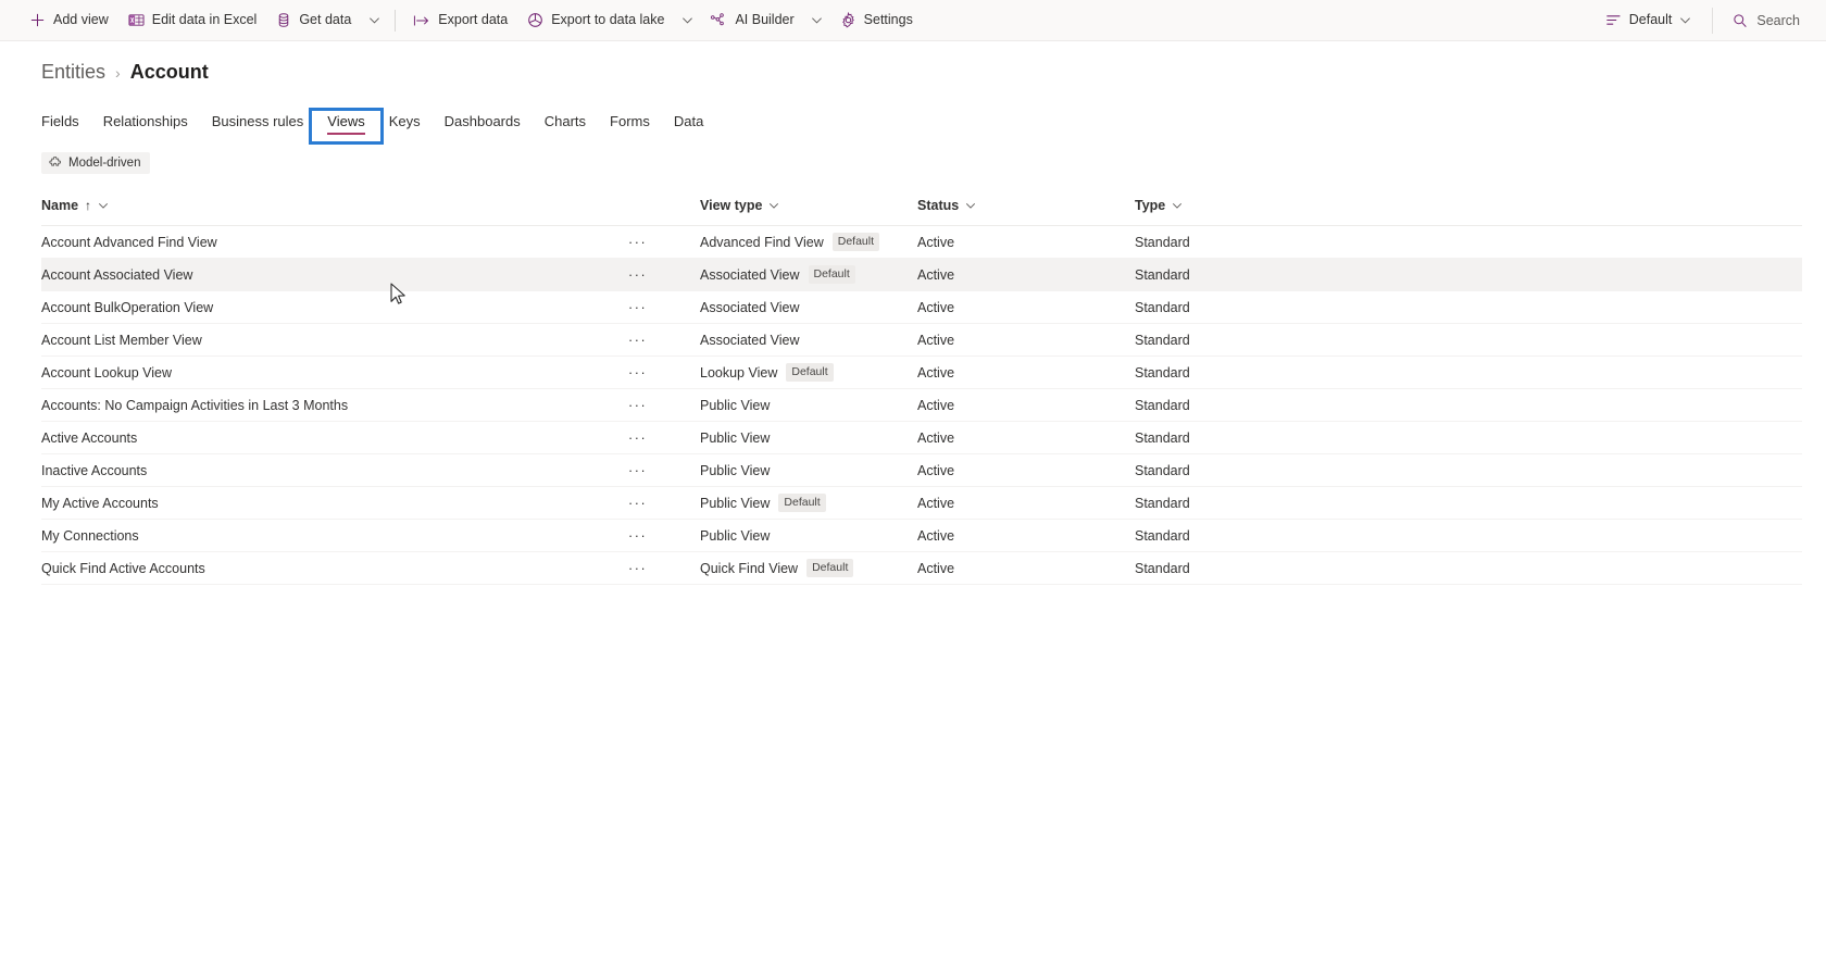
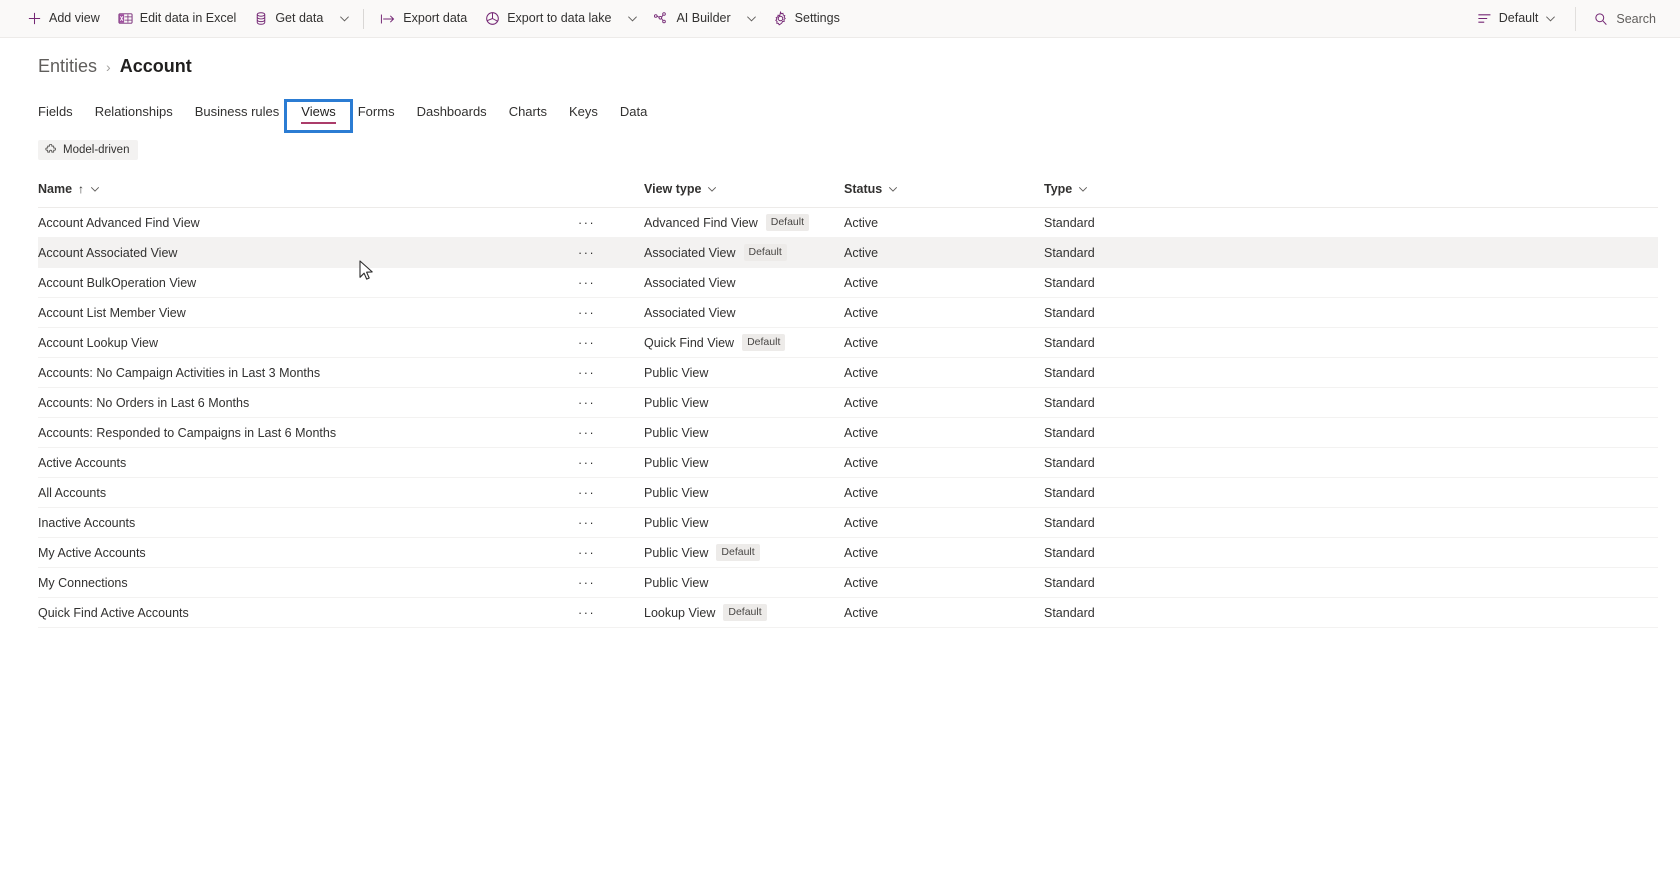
  Add view
  Edit data in Excel
  Get data
  Export data
  Export to data lake
  AI Builder
  Settings
  Default
  Search
  Entities
  ›
  Account
  Fields
  Relationships
  Business rules
  Views
- Keys
+ Forms
  Dashboards
  Charts
- Forms
+ Keys
  Data
  Model-driven
  Name ↑			View type	Status	Type
  Account Advanced Find View	···		Advanced Find View Default	Active	Standard
  Account Associated View	···		Associated View Default	Active	Standard
  Account BulkOperation View	···		Associated View	Active	Standard
  Account List Member View	···		Associated View	Active	Standard
- Account Lookup View	···		Lookup View Default	Active	Standard
+ Account Lookup View	···		Quick Find View Default	Active	Standard
  Accounts: No Campaign Activities in Last 3 Months	···		Public View	Active	Standard
+ Accounts: No Orders in Last 6 Months	···		Public View	Active	Standard
+ Accounts: Responded to Campaigns in Last 6 Months	···		Public View	Active	Standard
  Active Accounts	···		Public View	Active	Standard
+ All Accounts	···		Public View	Active	Standard
  Inactive Accounts	···		Public View	Active	Standard
  My Active Accounts	···		Public View Default	Active	Standard
  My Connections	···		Public View	Active	Standard
- Quick Find Active Accounts	···		Quick Find View Default	Active	Standard
+ Quick Find Active Accounts	···		Lookup View Default	Active	Standard
